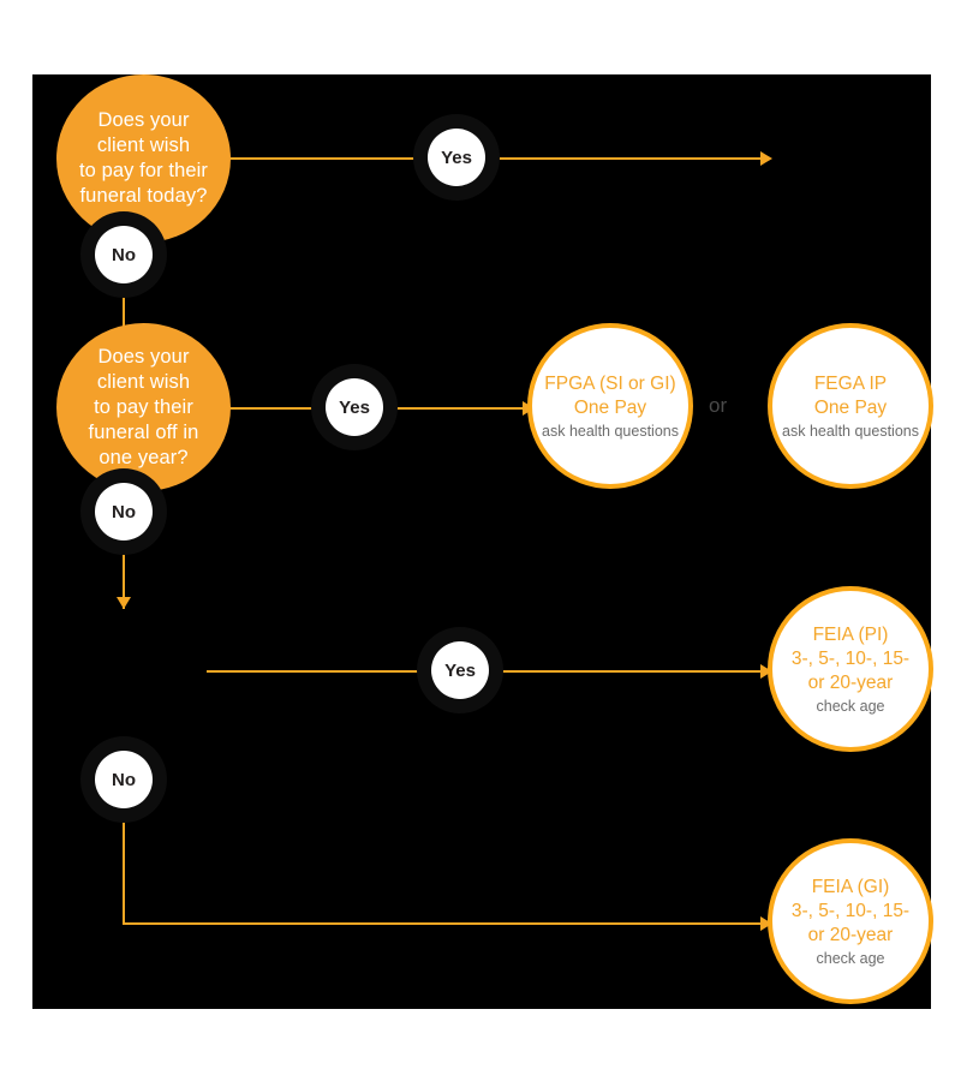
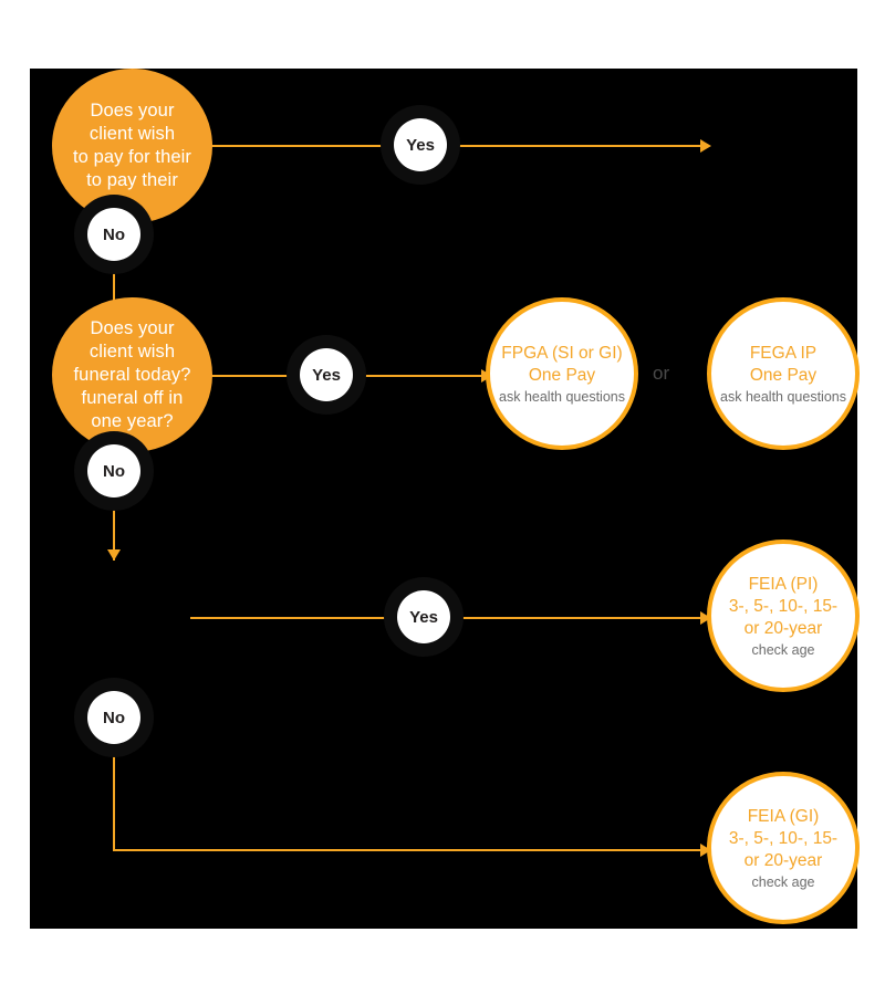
  Does your
  client wish
  to pay for their
- funeral today?
+ to pay their
  Yes
  No
  Does your
  client wish
- to pay their
+ funeral today?
  funeral off in
  one year?
  Yes
  FPGA (SI or GI)
  One Pay
  ask health questions
  or
  FEGA IP
  One Pay
  ask health questions
  No
  Yes
  FEIA (PI)
  3-, 5-, 10-, 15-
  or 20-year
  check age
  No
  FEIA (GI)
  3-, 5-, 10-, 15-
  or 20-year
  check age
